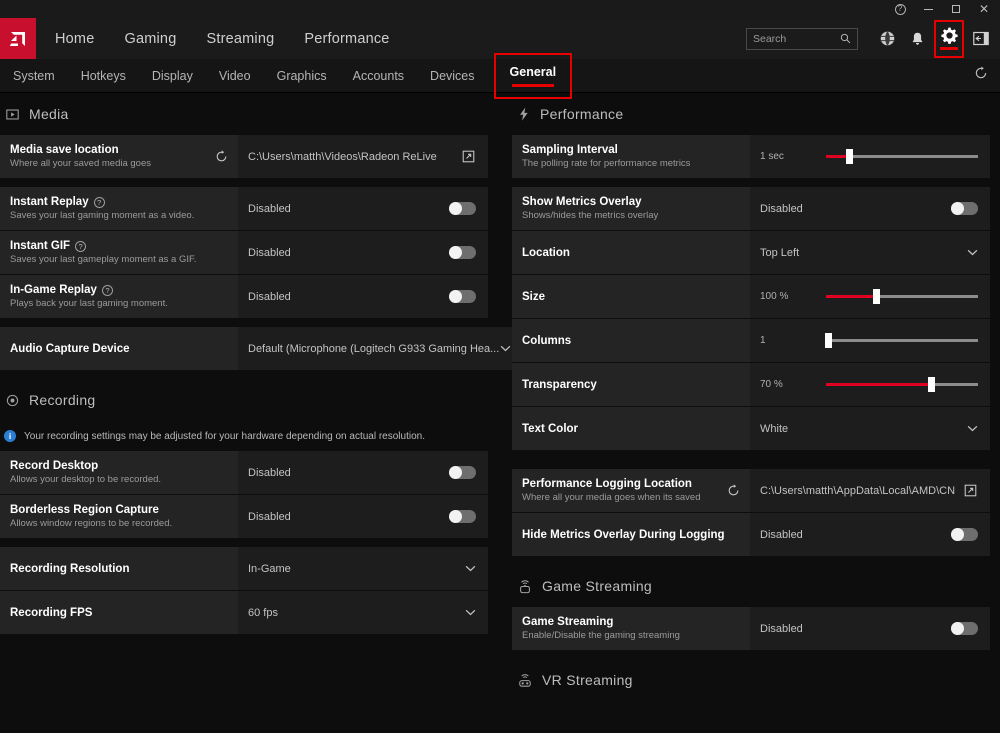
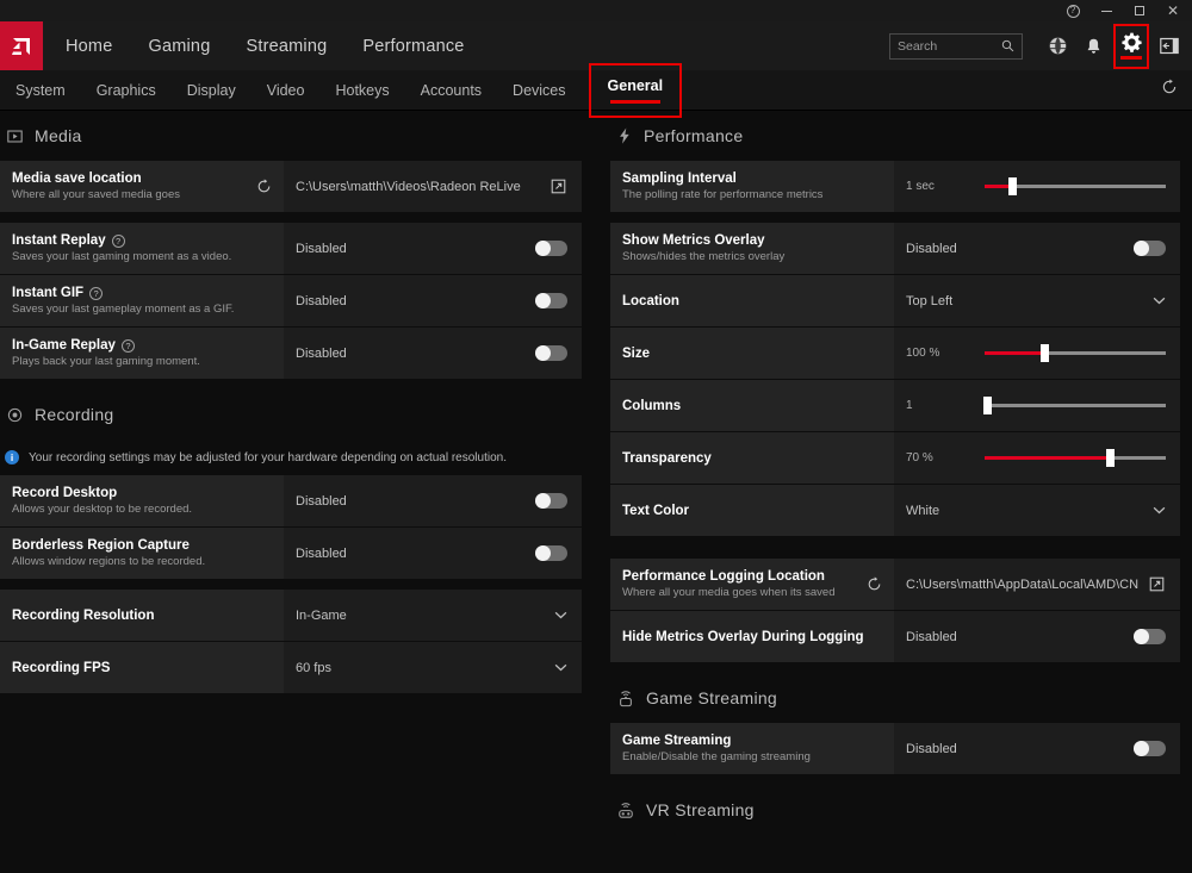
  ?
  ✕
  Home
  Gaming
  Streaming
  Performance
  Search
  System
- Hotkeys
+ Graphics
  Display
  Video
- Graphics
+ Hotkeys
  Accounts
  Devices
  General
  Media
  Media save location
  Where all your saved media goes
  C:\Users\matth\Videos\Radeon ReLive
  Instant Replay
  ?
  Saves your last gaming moment as a video.
  Disabled
  Instant GIF
  ?
  Saves your last gameplay moment as a GIF.
  Disabled
  In-Game Replay
  ?
  Plays back your last gaming moment.
  Disabled
- Audio Capture Device
- Default (Microphone (Logitech G933 Gaming Hea...
  Recording
  i
  Your recording settings may be adjusted for your hardware depending on actual resolution.
  Record Desktop
  Allows your desktop to be recorded.
  Disabled
  Borderless Region Capture
  Allows window regions to be recorded.
  Disabled
  Recording Resolution
  In-Game
  Recording FPS
  60 fps
  Performance
  Sampling Interval
  The polling rate for performance metrics
  1 sec
  Show Metrics Overlay
  Shows/hides the metrics overlay
  Disabled
  Location
  Top Left
  Size
  100 %
  Columns
  1
  Transparency
  70 %
  Text Color
  White
  Performance Logging Location
  Where all your media goes when its saved
  C:\Users\matth\AppData\Local\AMD\CN
  Hide Metrics Overlay During Logging
  Disabled
  Game Streaming
  Game Streaming
  Enable/Disable the gaming streaming
  Disabled
  VR Streaming
